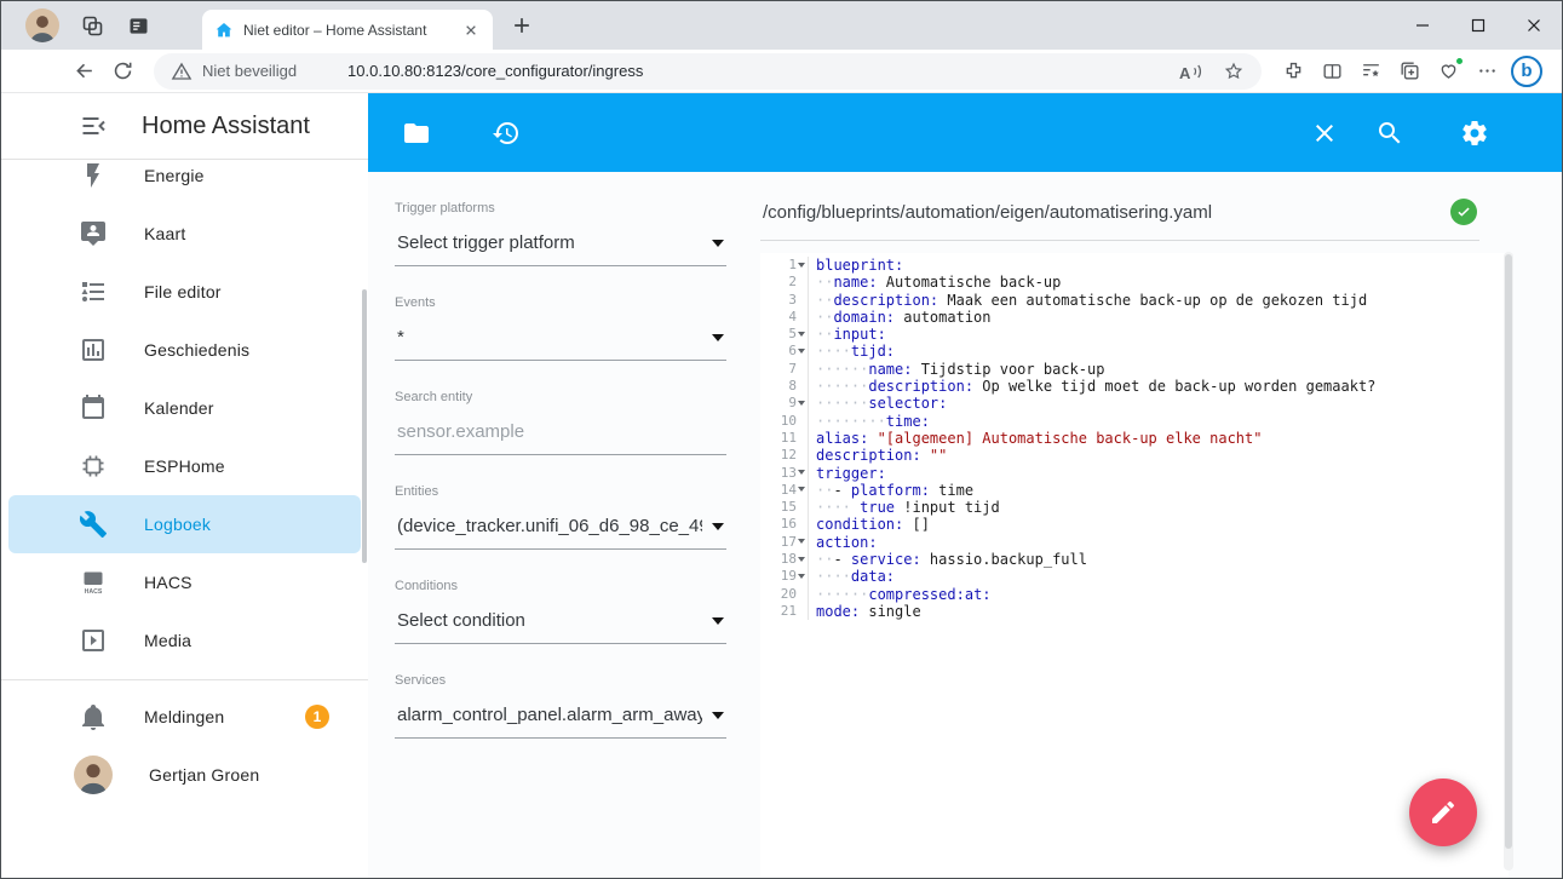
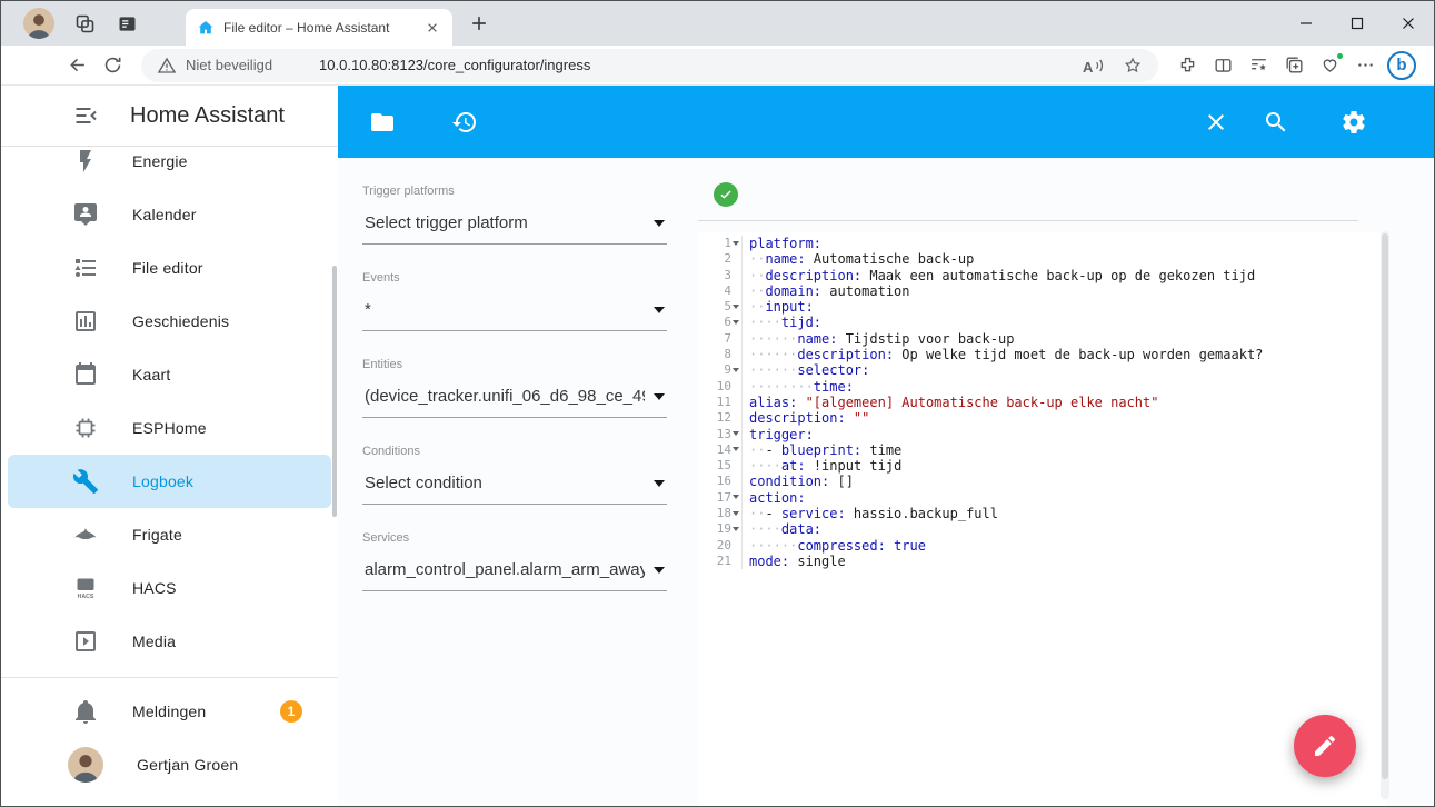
- Niet editor – Home Assistant
+ File editor – Home Assistant
  Niet beveiligd
  10.0.10.80:8123/core_configurator/ingress
  A
  b
  Home Assistant
  Energie
- Kaart
+ Kalender
  File editor
  Geschiedenis
- Kalender
+ Kaart
  ESPHome
  Logboek
+ Frigate
  HACS
  Media
  Meldingen
  1
  Gertjan Groen
  Trigger platforms
  Select trigger platform
  Events
  *
- Search entity
- sensor.example
  Entities
  (device_tracker.unifi_06_d6_98_ce_4
  Conditions
  Select condition
  Services
  alarm_control_panel.alarm_arm_away
- /config/blueprints/automation/eigen/automatisering.yaml
  1
- blueprint:
+ platform:
  2
  ··name: Automatische back-up
  3
  ··description: Maak een automatische back-up op de gekozen tijd
  4
  ··domain: automation
  5
  ··input:
  6
  ····tijd:
  7
  ······name: Tijdstip voor back-up
  8
  ······description: Op welke tijd moet de back-up worden gemaakt?
  9
  ······selector:
  10
  ········time:
  11
  alias: "[algemeen] Automatische back-up elke nacht"
  12
  description: ""
  13
  trigger:
  14
- ··- platform: time
+ ··- blueprint: time
  15
- ···· true !input tijd
+ ····at: !input tijd
  16
  condition: []
  17
  action:
  18
  ··- service: hassio.backup_full
  19
  ····data:
  20
- ······compressed:at:
+ ······compressed: true
  21
  mode: single
